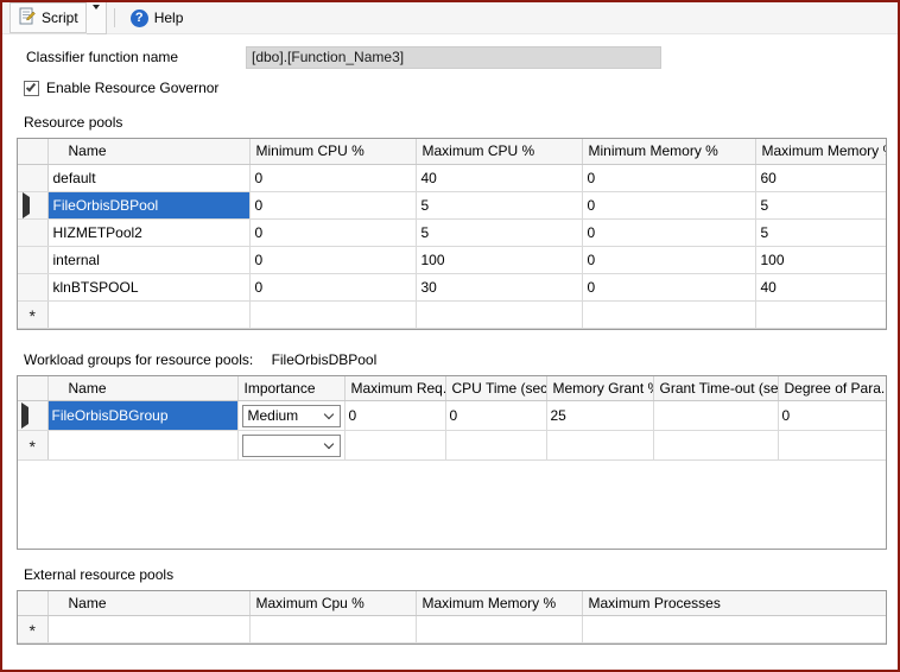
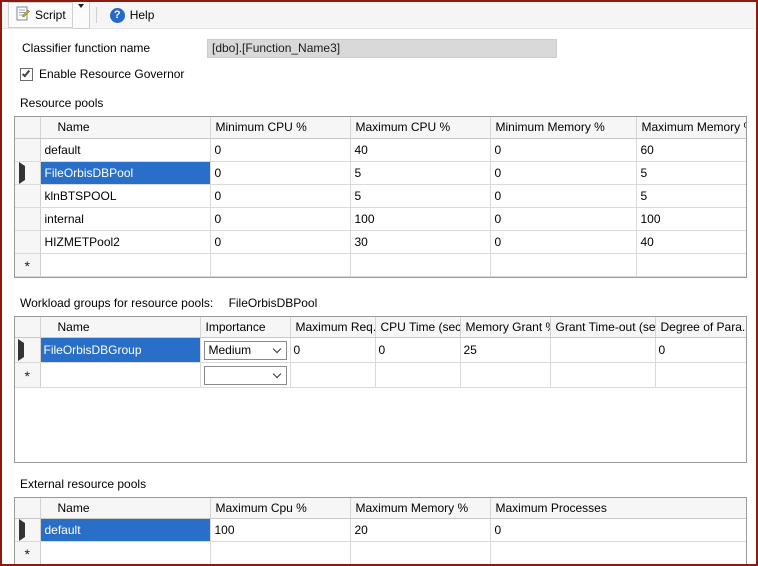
  Script
  ?
  Help
  Classifier function name
  [dbo].[Function_Name3]
  Enable Resource Governor
  Resource pools
  	Name	Minimum CPU %	Maximum CPU %	Minimum Memory %	Maximum Memory
  	default	0	40	0	60
  	FileOrbisDBPool	0	5	0	5
- 	HIZMETPool2	0	5	0	5
+ 	klnBTSPOOL	0	5	0	5
  	internal	0	100	0	100
- 	klnBTSPOOL	0	30	0	40
+ 	HIZMETPool2	0	30	0	40
  *
  Workload groups for resource pools: FileOrbisDBPool
  	Name	Importance	Maximum Req	CPU Time (sec	Memory Grant	Grant Time-out (se	Degree of Para.
  	FileOrbisDBGroup	Medium	0	0	25		0
  *
  External resource pools
  	Name	Maximum Cpu %	Maximum Memory %	Maximum Processes
+ 	default	100	20	0
  *
